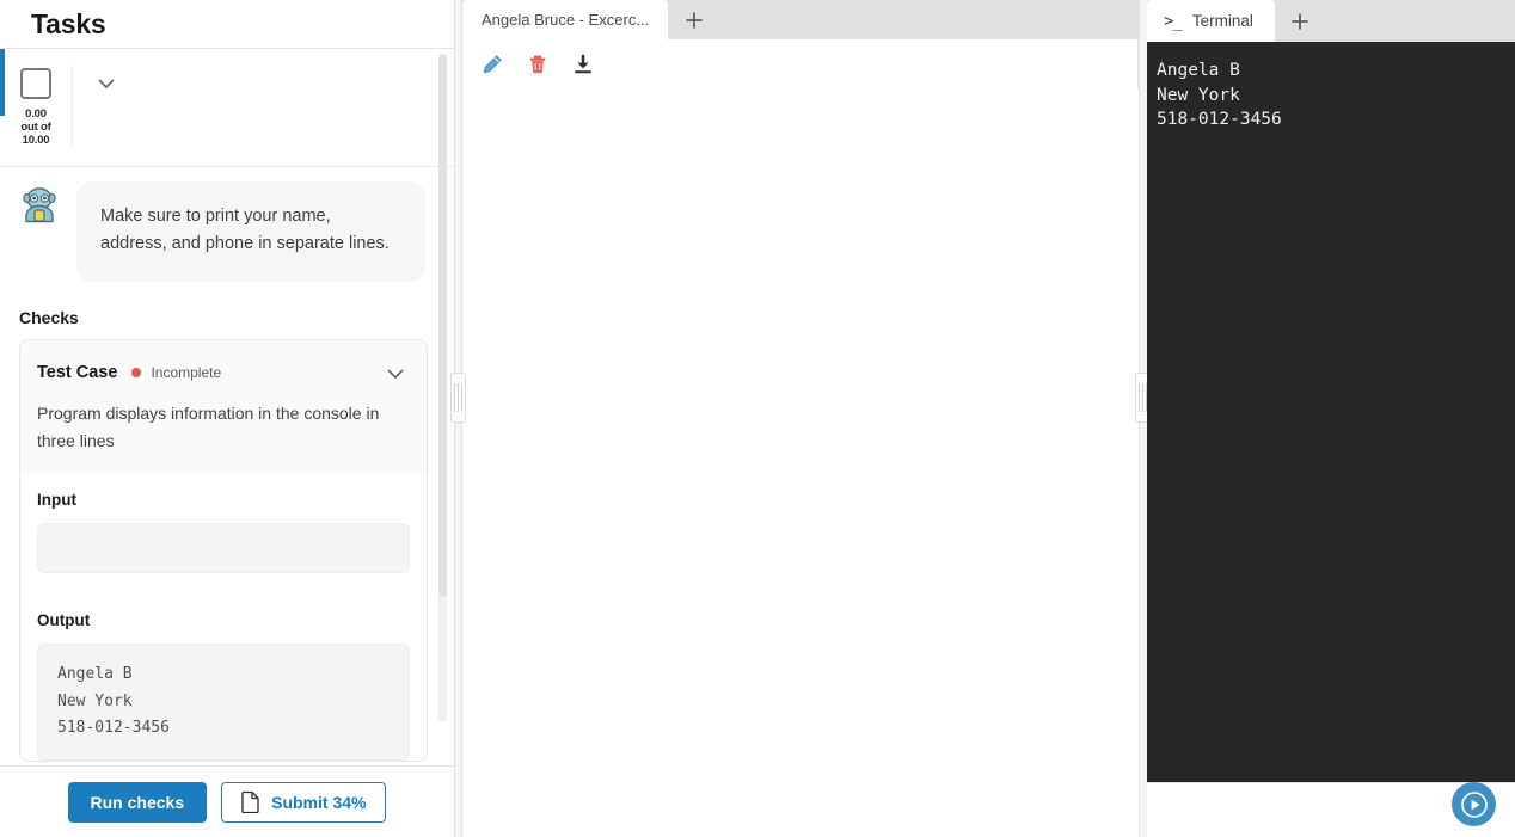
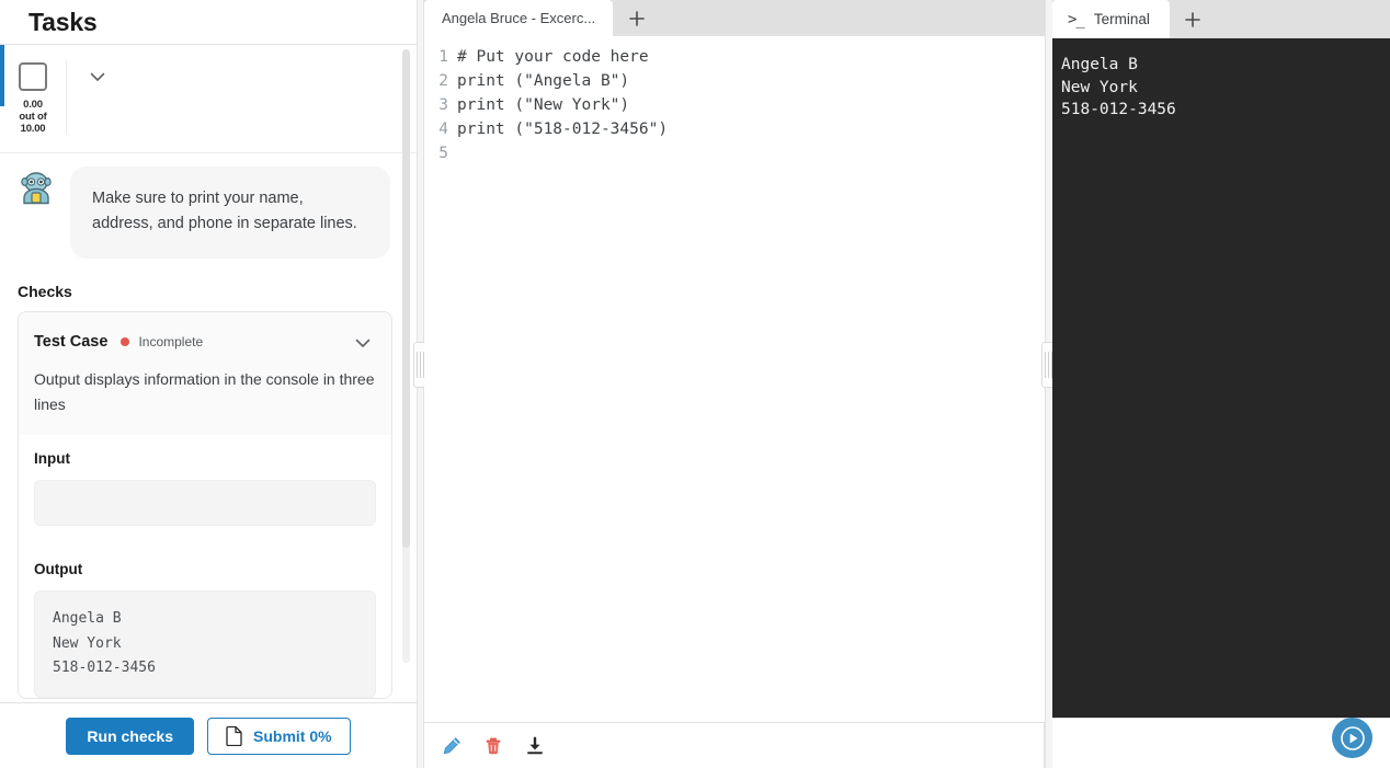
  Tasks
  0.00
  out of
  10.00
  Make sure to print your name, address, and phone in separate lines.
  Checks
  Test Case
  Incomplete
- Program displays information in the console in three lines
+ Output displays information in the console in three lines
  Input
  Output
  Angela B
  New York
  518-012-3456
  Run checks
- Submit 34%
+ Submit 0%
  Angela Bruce - Excerc...
+ 1
+ # Put your code here
+ 2
+ print ("Angela B")
+ 3
+ print ("New York")
+ 4
+ print ("518-012-3456")
+ 5
  >_
  Terminal
  Angela B
  New York
  518-012-3456
